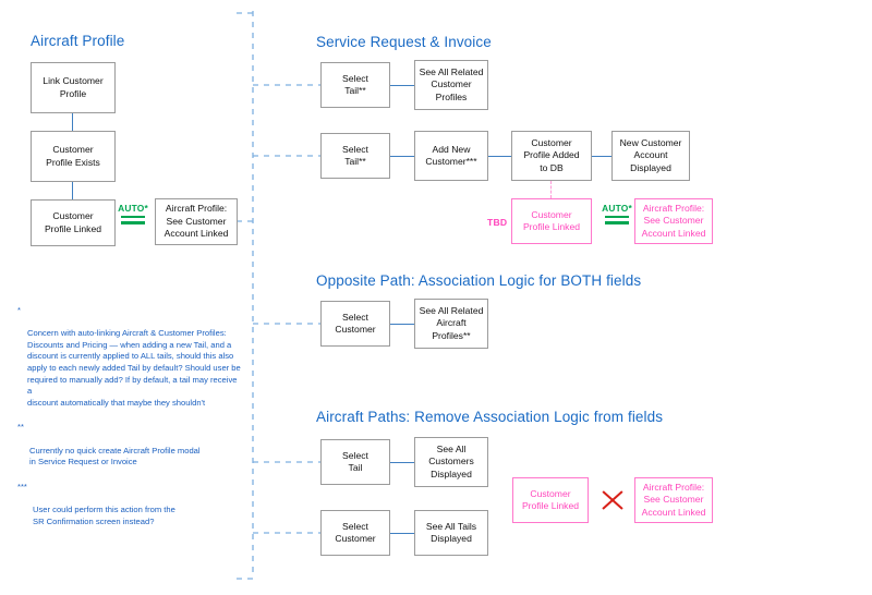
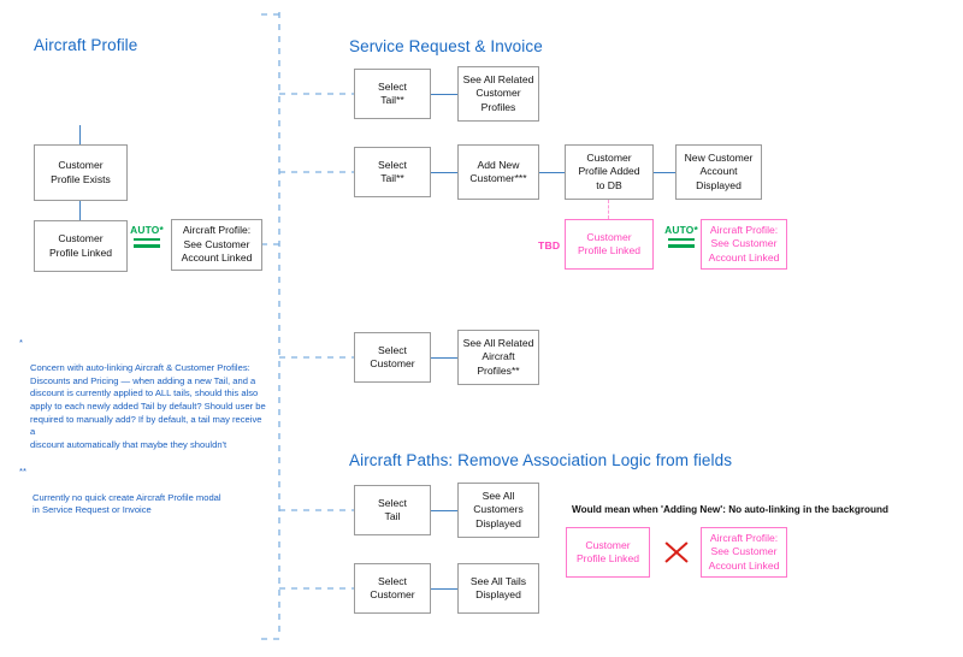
  Aircraft Profile
- Link Customer
- Profile
  Customer
  Profile Exists
  Customer
  Profile Linked
  AUTO*
  Aircraft Profile:
  See Customer
  Account Linked
  Service Request & Invoice
  Select
  Tail**
  See All Related
  Customer
  Profiles
  Select
  Tail**
  Add New
  Customer***
  Customer
  Profile Added
  to DB
  New Customer
  Account
  Displayed
  TBD
  Customer
  Profile Linked
  AUTO*
  Aircraft Profile:
  See Customer
  Account Linked
- Opposite Path: Association Logic for BOTH fields
  Select
  Customer
  See All Related
  Aircraft
  Profiles**
  Aircraft Paths: Remove Association Logic from fields
  Select
  Tail
  See All
  Customers
  Displayed
  Select
  Customer
  See All Tails
  Displayed
+ Would mean when 'Adding New': No auto-linking in the background
  Customer
  Profile Linked
  Aircraft Profile:
  See Customer
  Account Linked
  *
  Concern with auto-linking Aircraft & Customer Profiles:
  Discounts and Pricing — when adding a new Tail, and a
  discount is currently applied to ALL tails, should this also
  apply to each newly added Tail by default? Should user be
  required to manually add? If by default, a tail may receive a
  discount automatically that maybe they shouldn't
  **
  Currently no quick create Aircraft Profile modal
  in Service Request or Invoice
- ***
- User could perform this action from the
- SR Confirmation screen instead?
